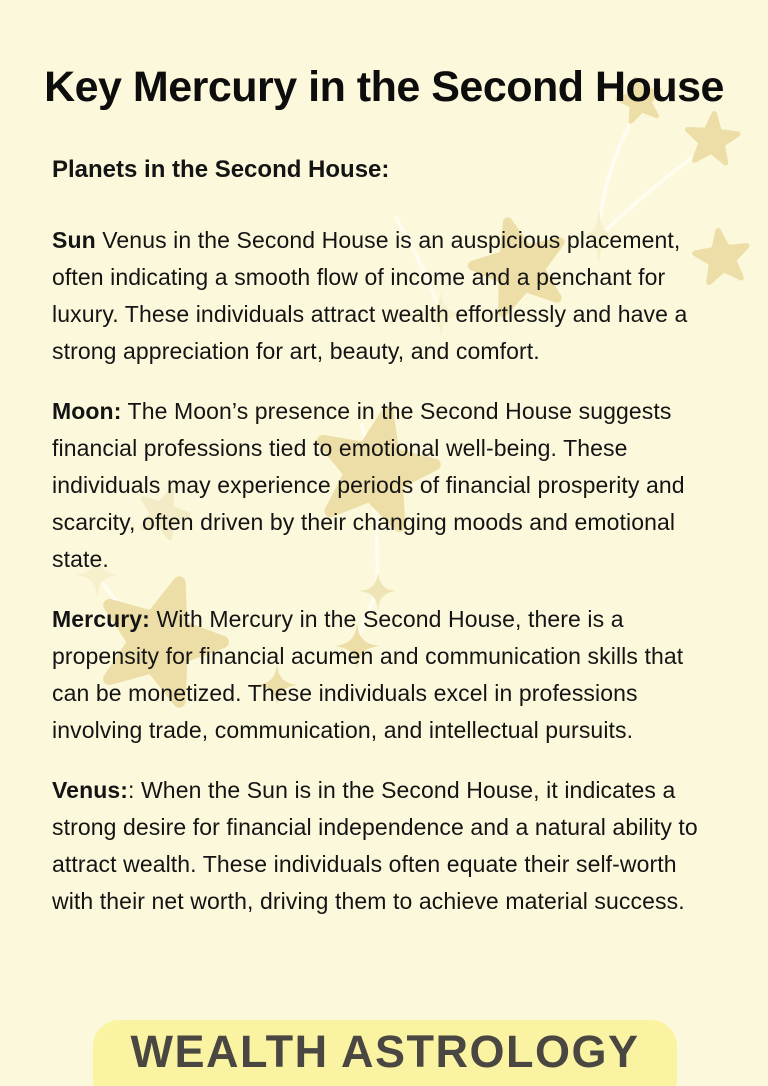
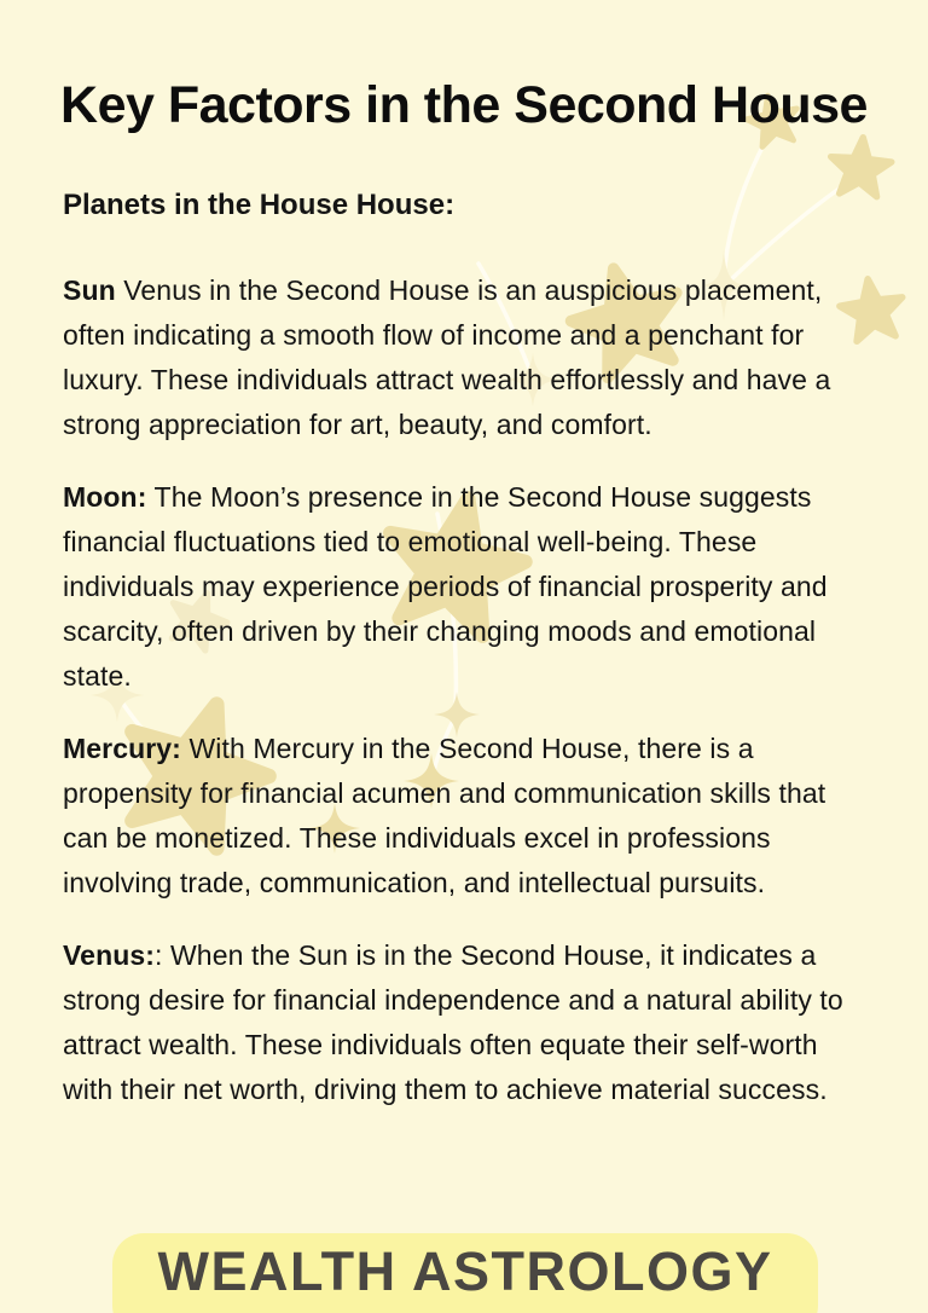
- Key Mercury in the Second House
+ Key Factors in the Second House
- Planets in the Second House:
+ Planets in the House House:
  Sun Venus in the Second House is an auspicious placement, often indicating a smooth flow of income and a penchant for luxury. These individuals attract wealth effortlessly and have a strong appreciation for art, beauty, and comfort.
- Moon: The Moon’s presence in the Second House suggests financial professions tied to emotional well-being. These individuals may experience periods of financial prosperity and scarcity, often driven by their changing moods and emotional state.
+ Moon: The Moon’s presence in the Second House suggests financial fluctuations tied to emotional well-being. These individuals may experience periods of financial prosperity and scarcity, often driven by their changing moods and emotional state.
  Mercury: With Mercury in the Second House, there is a propensity for financial acumen and communication skills that can be monetized. These individuals excel in professions involving trade, communication, and intellectual pursuits.
  Venus:: When the Sun is in the Second House, it indicates a strong desire for financial independence and a natural ability to attract wealth. These individuals often equate their self-worth with their net worth, driving them to achieve material success.
  WEALTH ASTROLOGY
